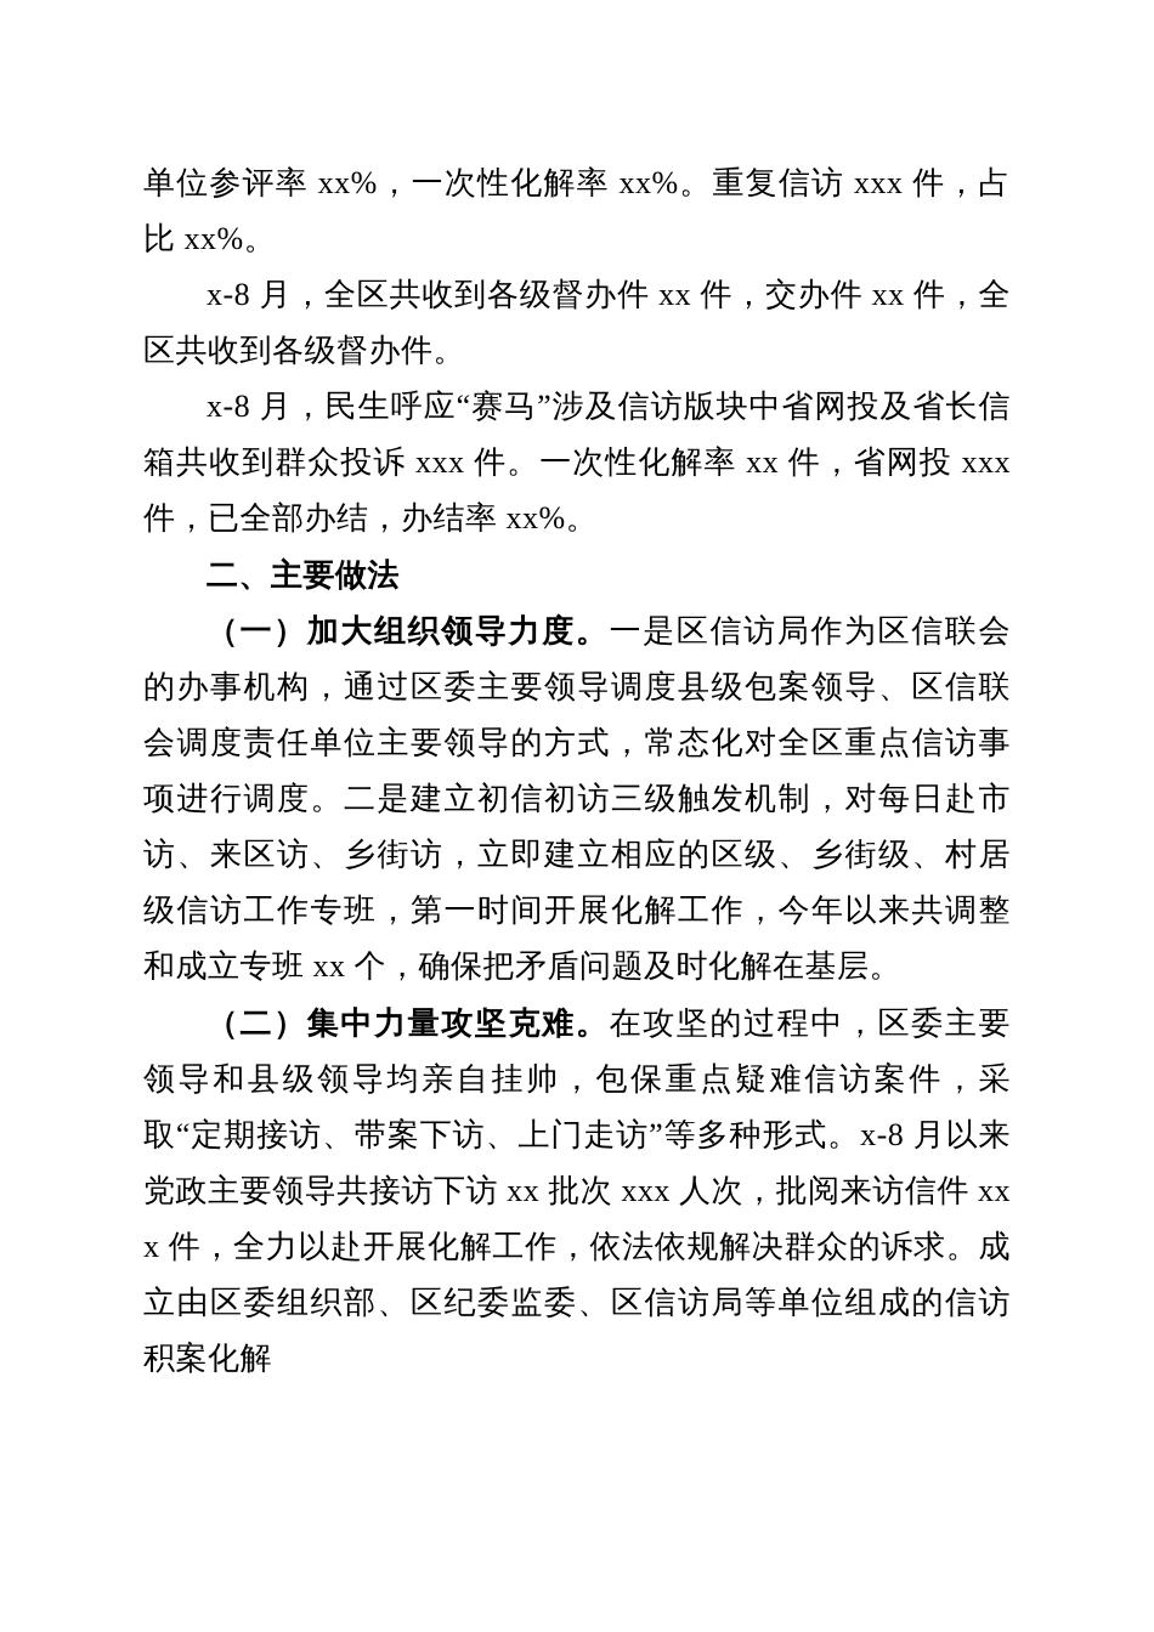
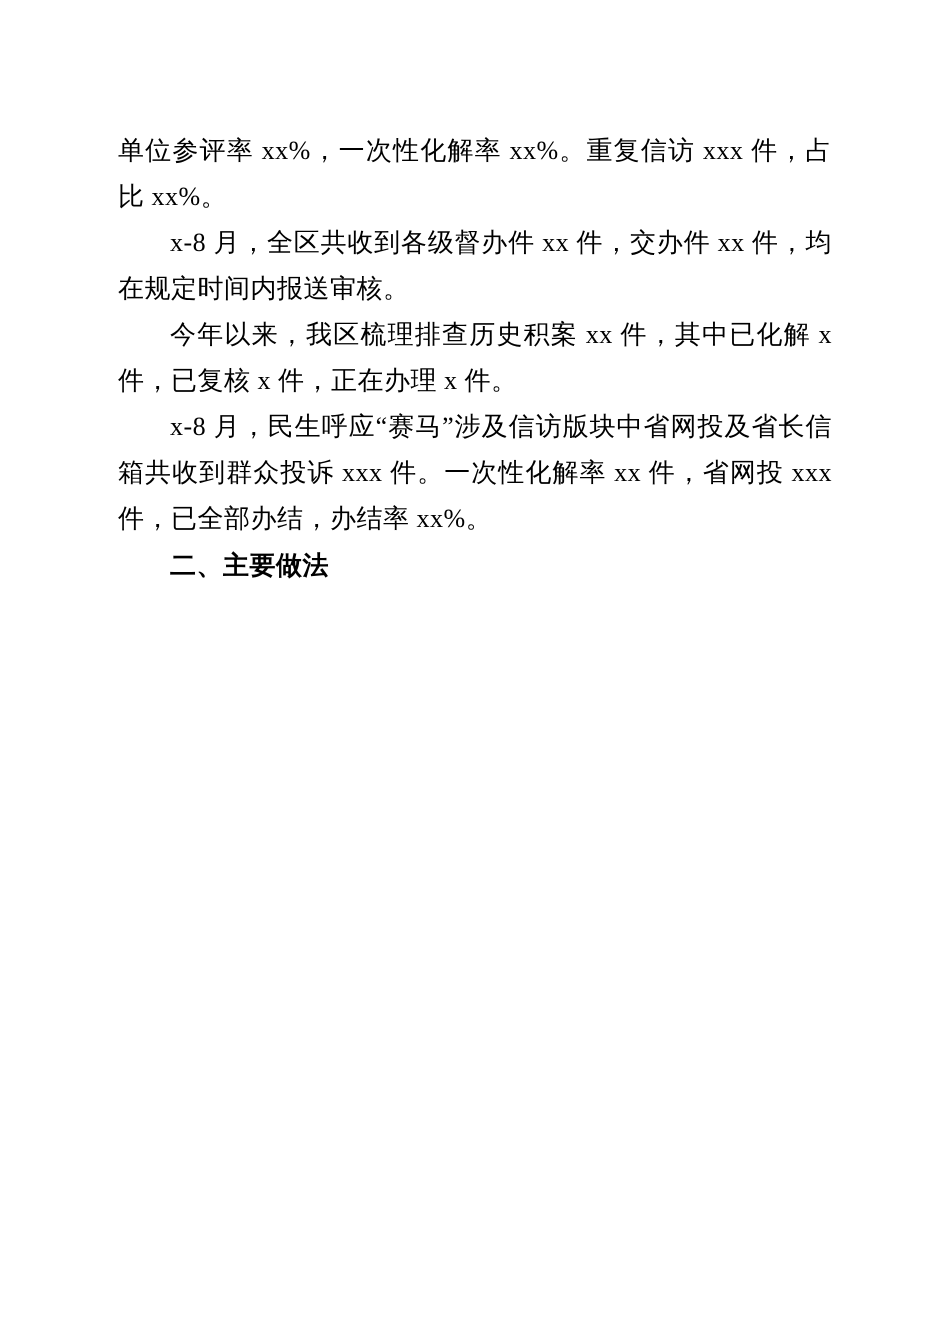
  单位参评率 xx%，一次性化解率 xx%。重复信访 xxx 件，占比 xx%。
- x-8 月，全区共收到各级督办件 xx 件，交办件 xx 件，全区共收到各级督办件。
+ x-8 月，全区共收到各级督办件 xx 件，交办件 xx 件，均在规定时间内报送审核。
+ 今年以来，我区梳理排查历史积案 xx 件，其中已化解 x 件，已复核 x 件，正在办理 x 件。
  x-8 月，民生呼应“赛马”涉及信访版块中省网投及省长信箱共收到群众投诉 xxx 件。一次性化解率 xx 件，省网投 xxx 件，已全部办结，办结率 xx%。
  二、主要做法
- （一）加大组织领导力度。一是区信访局作为区信联会的办事机构，通过区委主要领导调度县级包案领导、区信联会调度责任单位主要领导的方式，常态化对全区重点信访事项进行调度。二是建立初信初访三级触发机制，对每日赴市访、来区访、乡街访，立即建立相应的区级、乡街级、村居级信访工作专班，第一时间开展化解工作，今年以来共调整和成立专班 xx 个，确保把矛盾问题及时化解在基层。
- （二）集中力量攻坚克难。在攻坚的过程中，区委主要领导和县级领导均亲自挂帅，包保重点疑难信访案件，采取“定期接访、带案下访、上门走访”等多种形式。x-8 月以来党政主要领导共接访下访 xx 批次 xxx 人次，批阅来访信件 xxx 件，全力以赴开展化解工作，依法依规解决群众的诉求。成立由区委组织部、区纪委监委、区信访局等单位组成的信访积案化解
